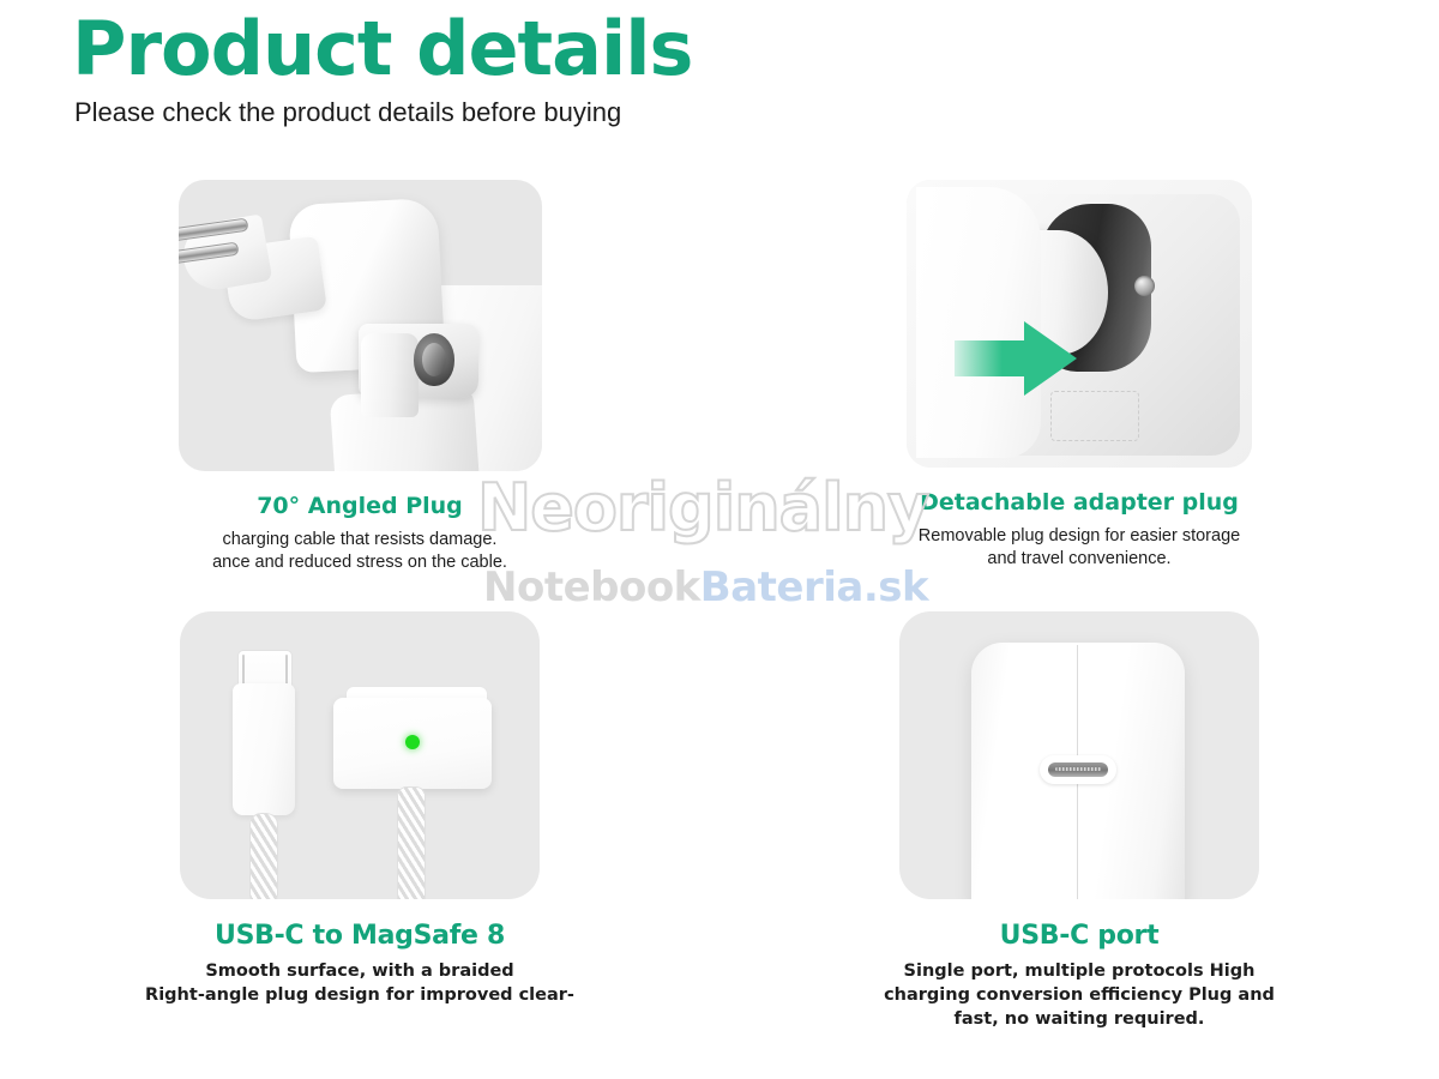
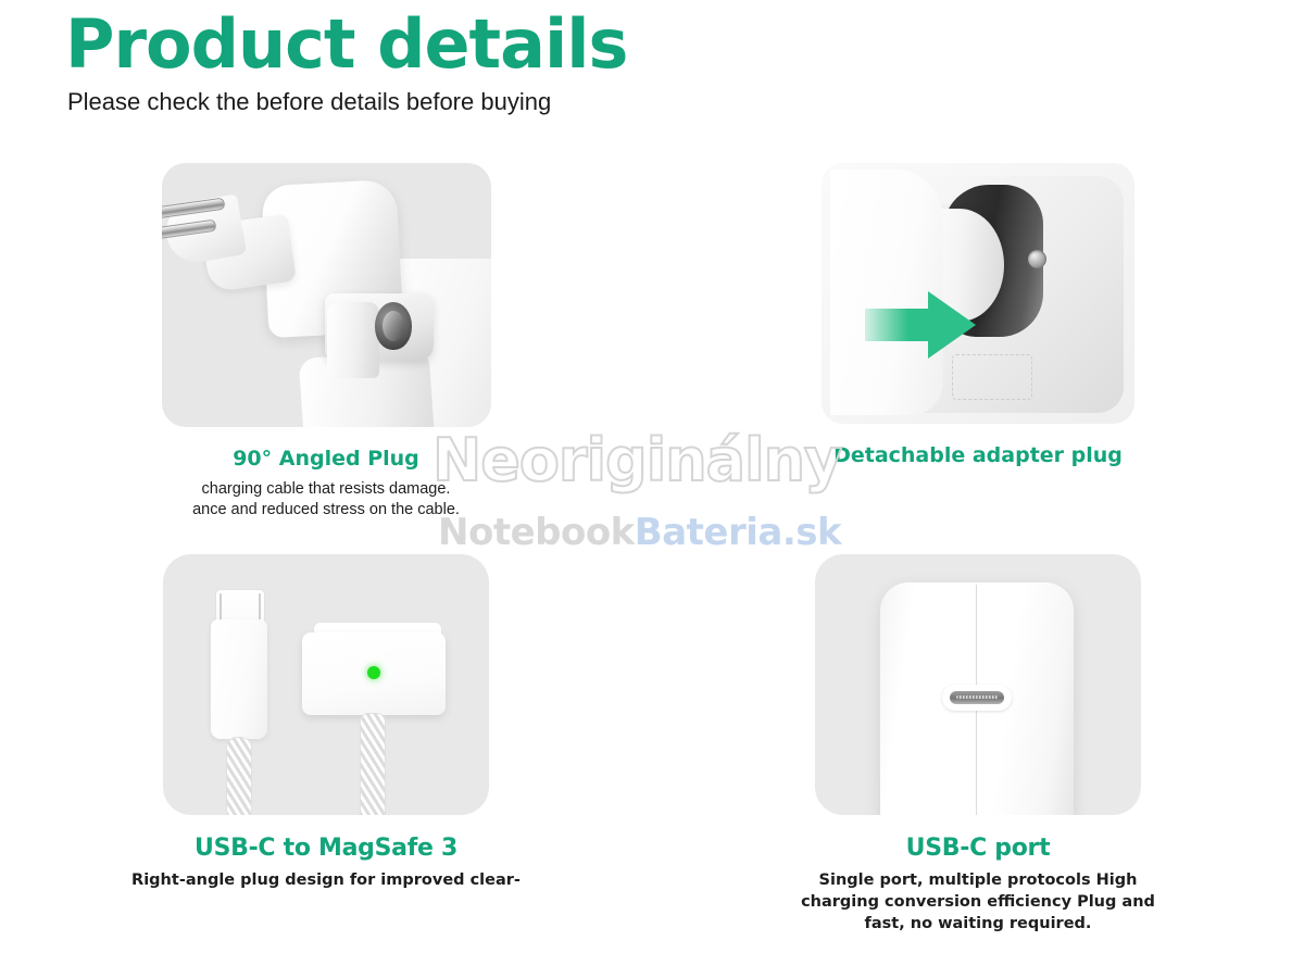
  Product details
- Please check the product details before buying
+ Please check the before details before buying
- 70° Angled Plug
+ 90° Angled Plug
  charging cable that resists damage.
  ance and reduced stress on the cable.
  Detachable adapter plug
- Removable plug design for easier storage
- and travel convenience.
- USB-C to MagSafe 8
+ USB-C to MagSafe 3
- Smooth surface, with a braided
  Right-angle plug design for improved clear-
  USB-C port
  Single port, multiple protocols High
  charging conversion efficiency Plug and
  fast, no waiting required.
  Neoriginálny
  NotebookBateria.sk
